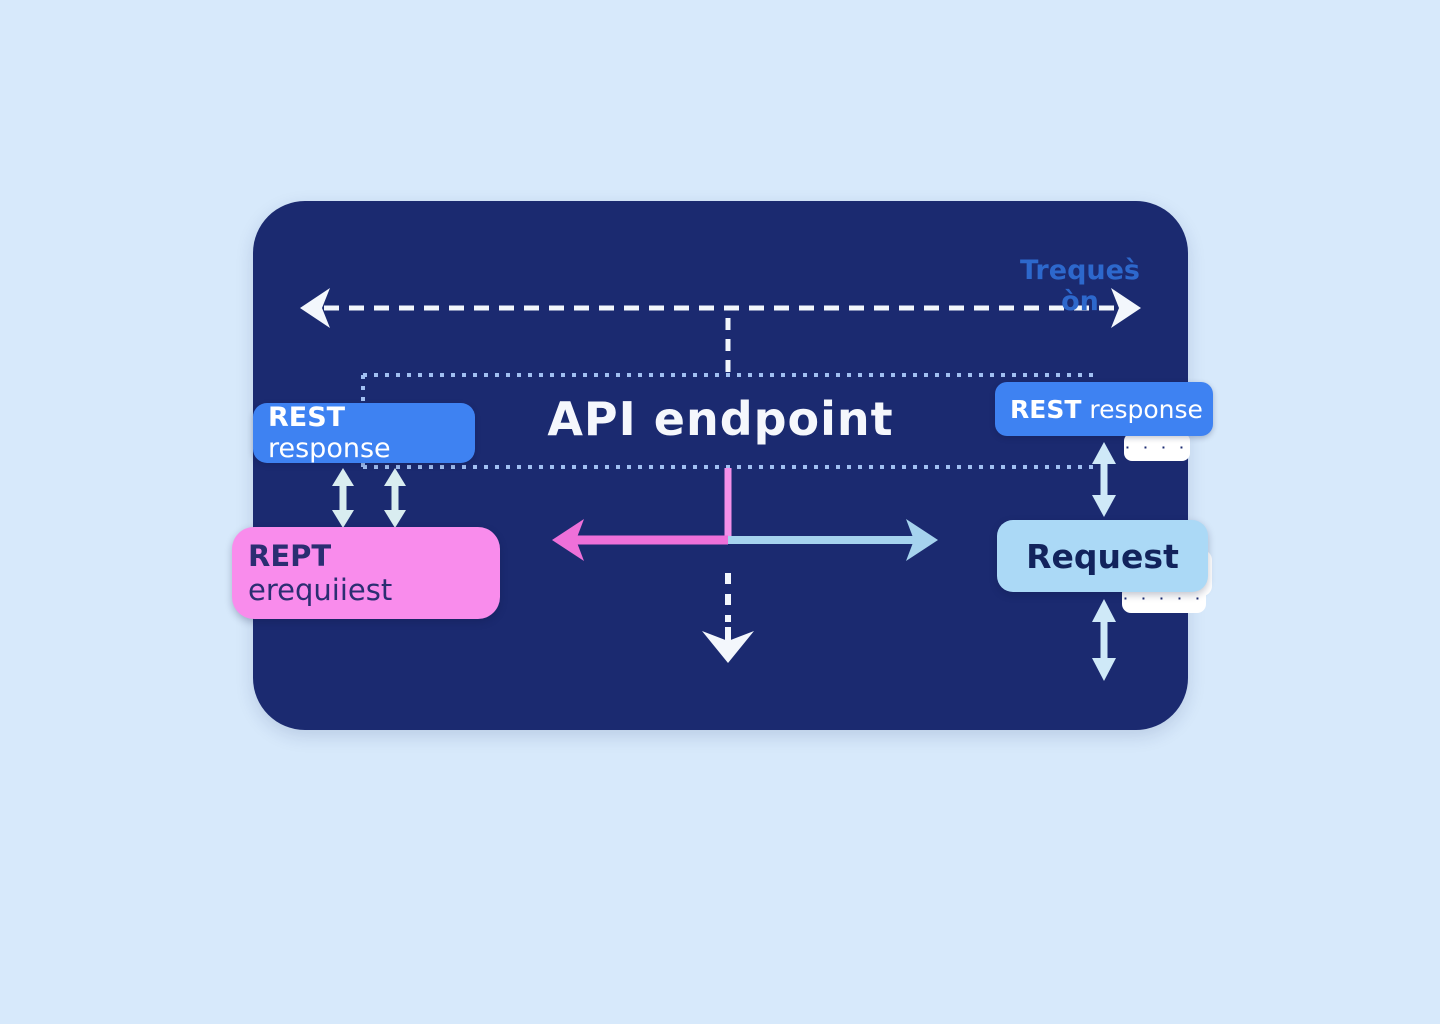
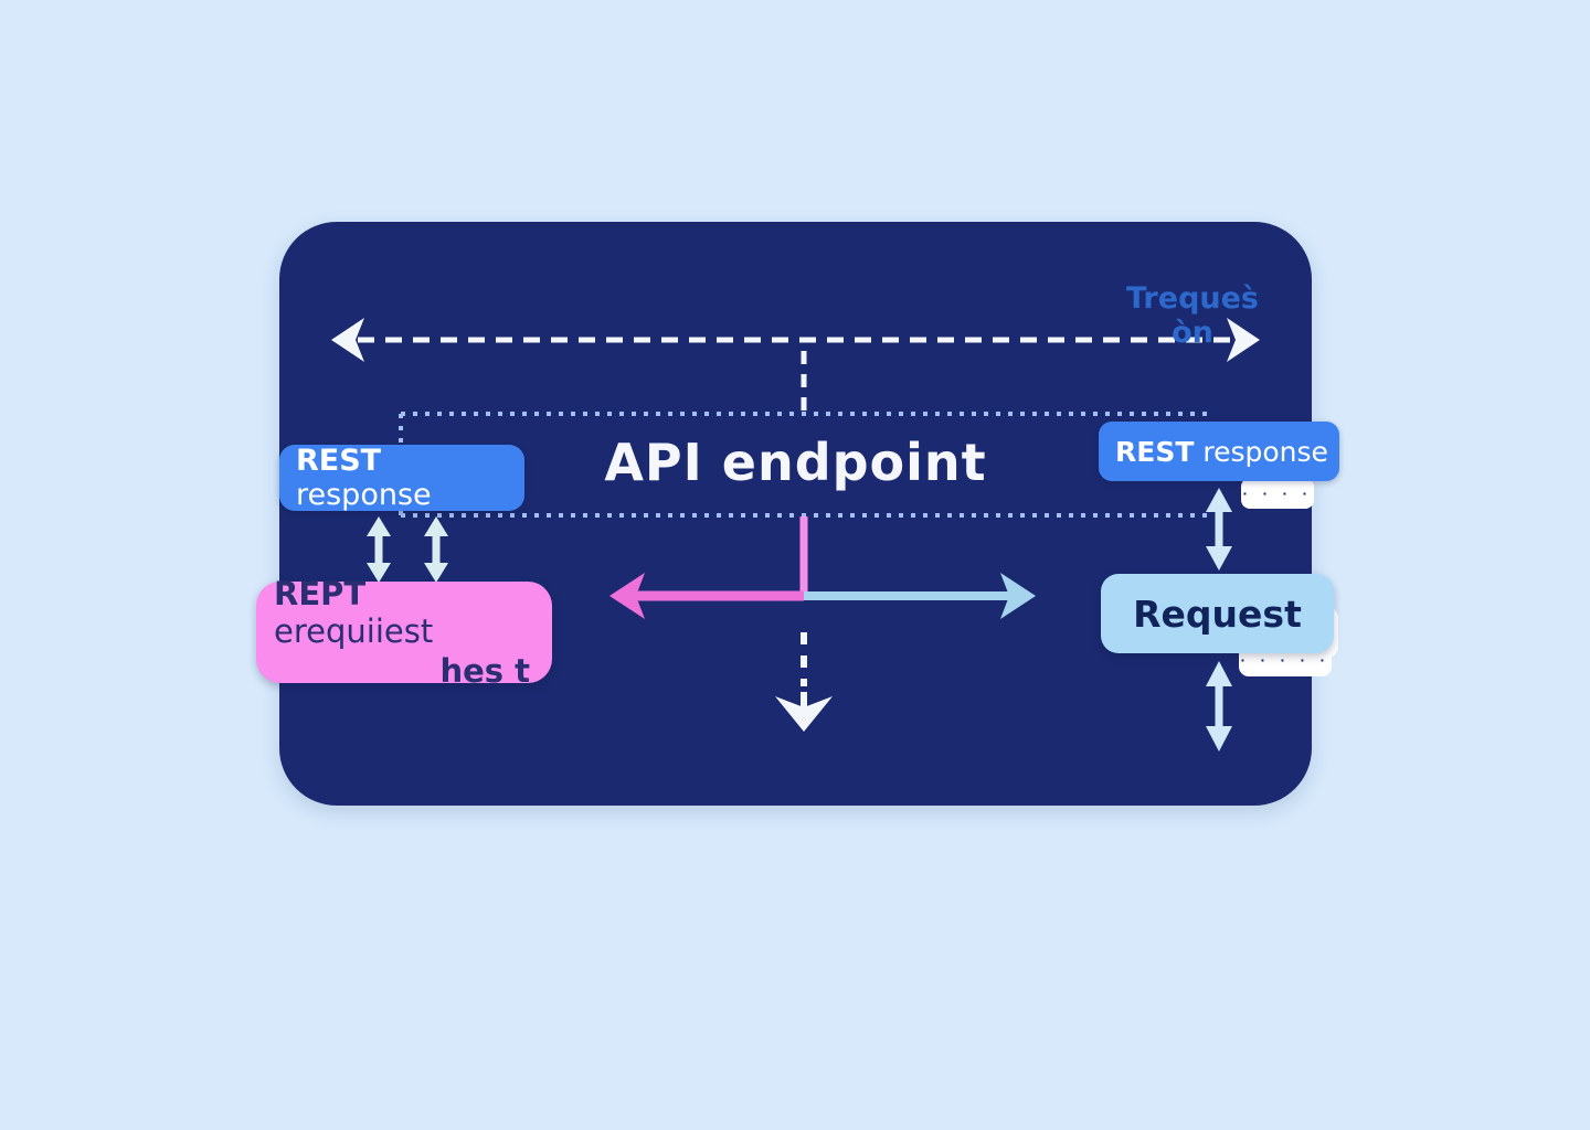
  API endpoint
  Treques̀ òn
  · · · ·
  · · · · ·
  REST response
  REST response
  REPT erequiiest
+ hes t
  Request
